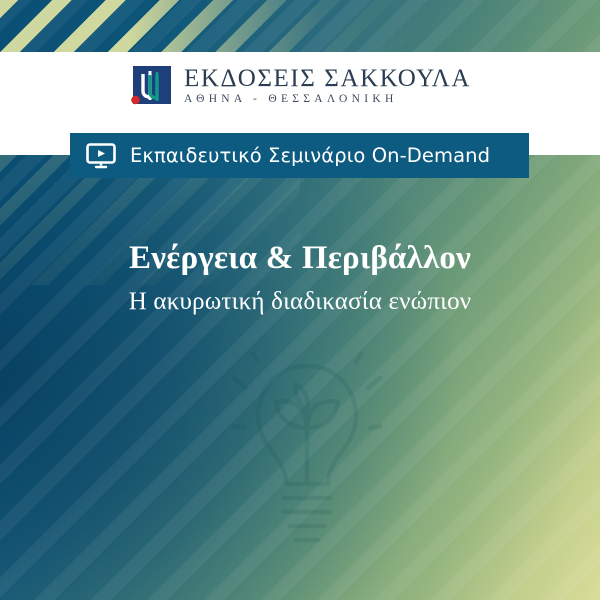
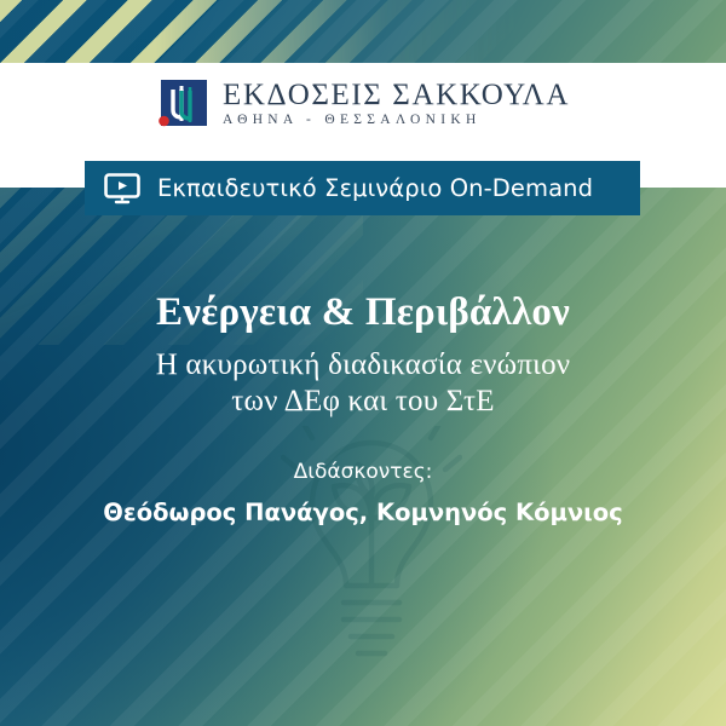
  ΕΚΔΟΣΕΙΣ ΣΑΚΚΟΥΛΑ
  ΑΘΗΝΑ - ΘΕΣΣΑΛΟΝΙΚΗ
  Εκπαιδευτικό Σεμινάριο On-Demand
  Ενέργεια & Περιβάλλον
  Η ακυρωτική διαδικασία ενώπιον
+ των ΔΕφ και του ΣτΕ
+ Διδάσκοντες:
+ Θεόδωρος Πανάγος, Κομνηνός Κόμνιος
